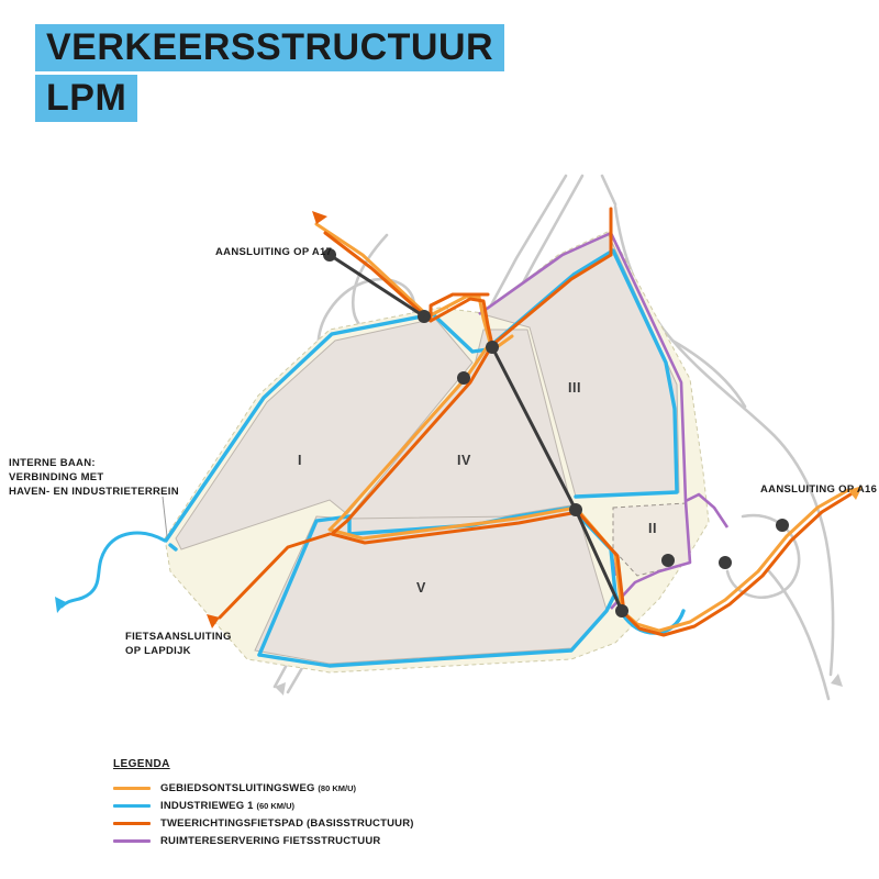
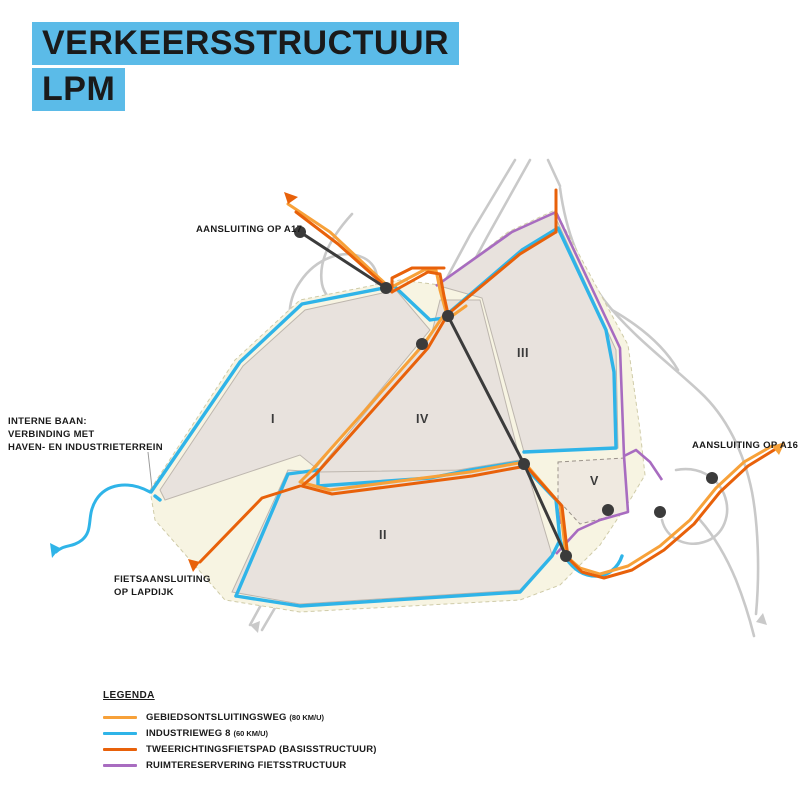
  VERKEERSSTRUCTUUR
  LPM
  AANSLUITING OP A17
  INTERNE BAAN:
  VERBINDING MET
  HAVEN- EN INDUSTRIETERREIN
  AANSLUITING OP A16
  FIETSAANSLUITING
  OP LAPDIJK
  I
- V
+ II
  III
  IV
- II
+ V
  LEGENDA
  GEBIEDSONTSLUITINGSWEG (80 KM/U)
- INDUSTRIEWEG 1 (60 KM/U)
+ INDUSTRIEWEG 8 (60 KM/U)
  TWEERICHTINGSFIETSPAD (BASISSTRUCTUUR)
  RUIMTERESERVERING FIETSSTRUCTUUR
